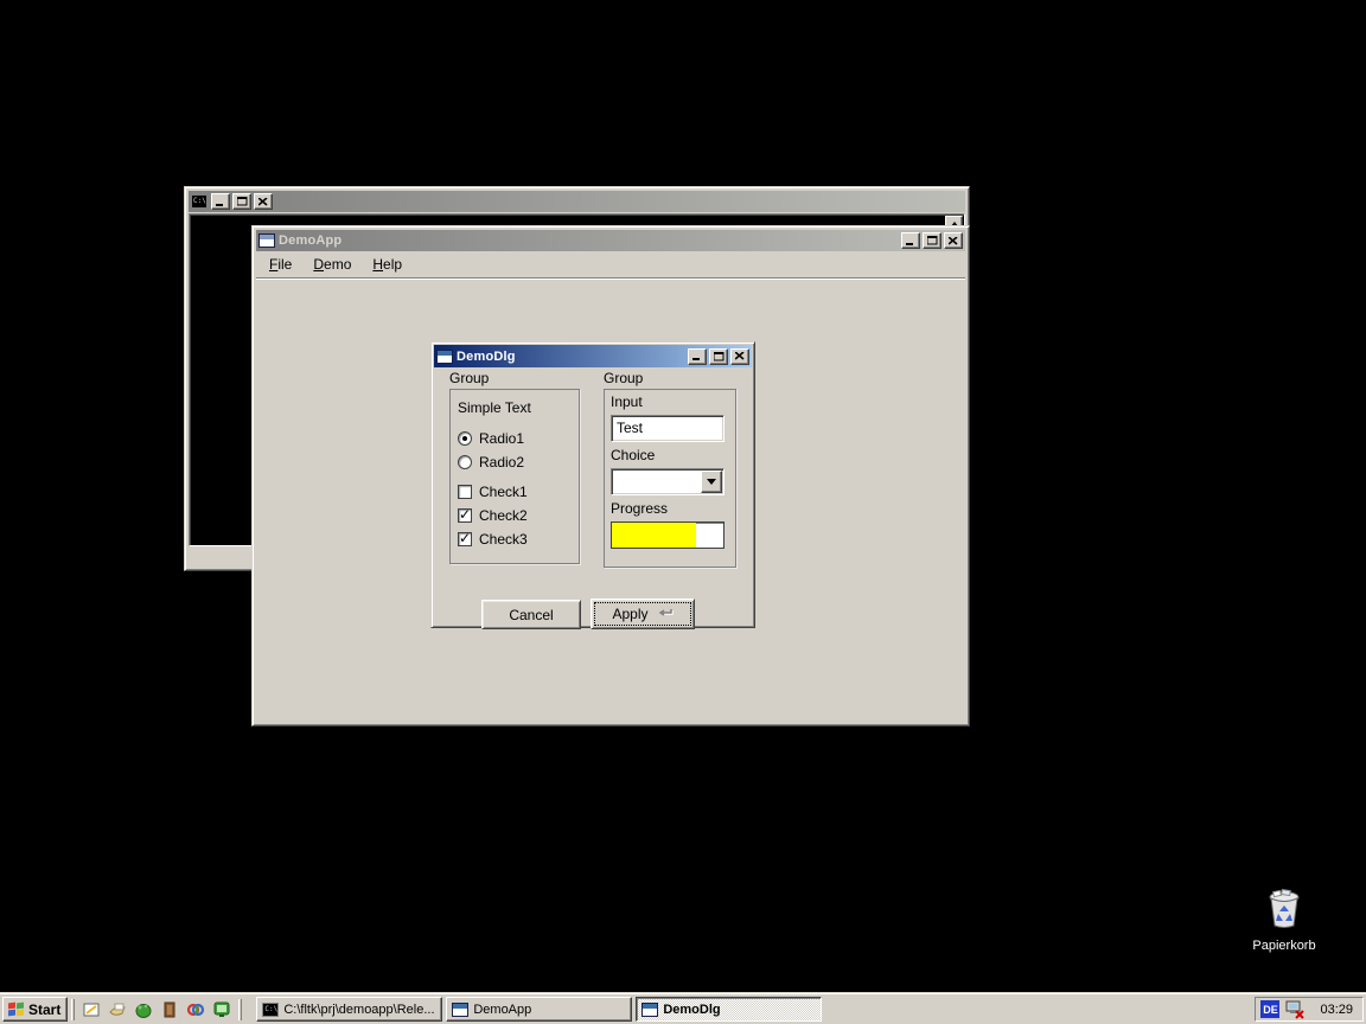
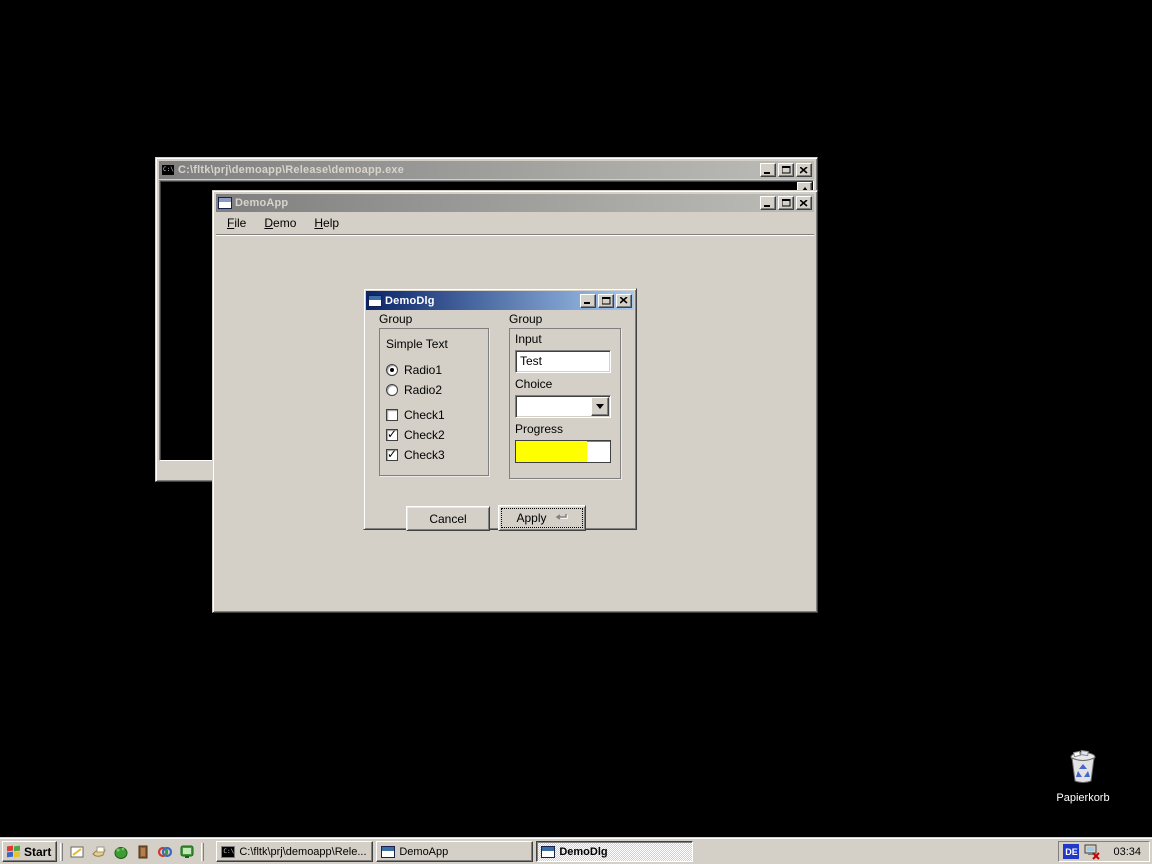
+ C:\fltk\prj\demoapp\Release\demoapp.exe
  DemoApp
  File
  Demo
  Help
  DemoDlg
  Group
  Simple Text
  Radio1
  Radio2
  Check1
  ✓
  Check2
  ✓
  Check3
  Group
  Input
  Test
  Choice
  Progress
  Cancel
  Apply
  Papierkorb
  Start
  C:\fltk\prj\demoapp\Rele...
  DemoApp
  DemoDlg
  DE
- 03:29
+ 03:34
